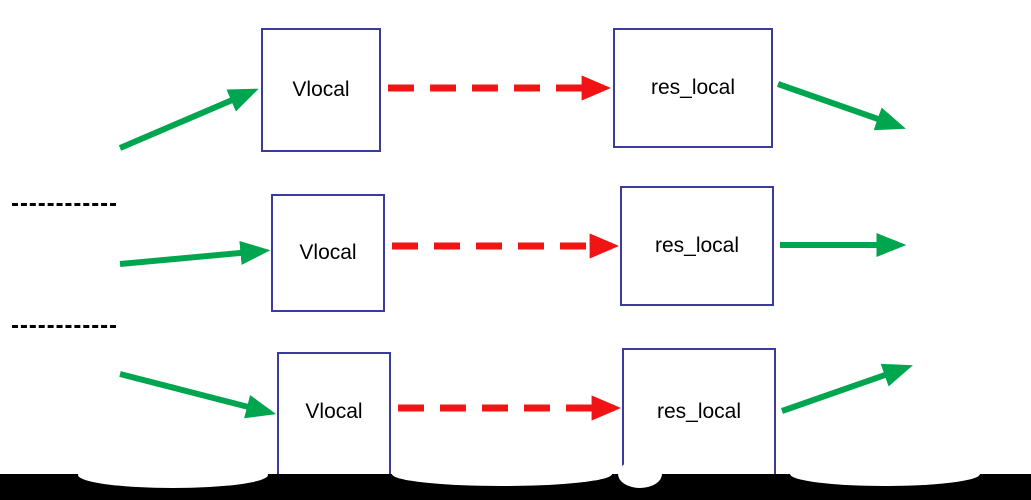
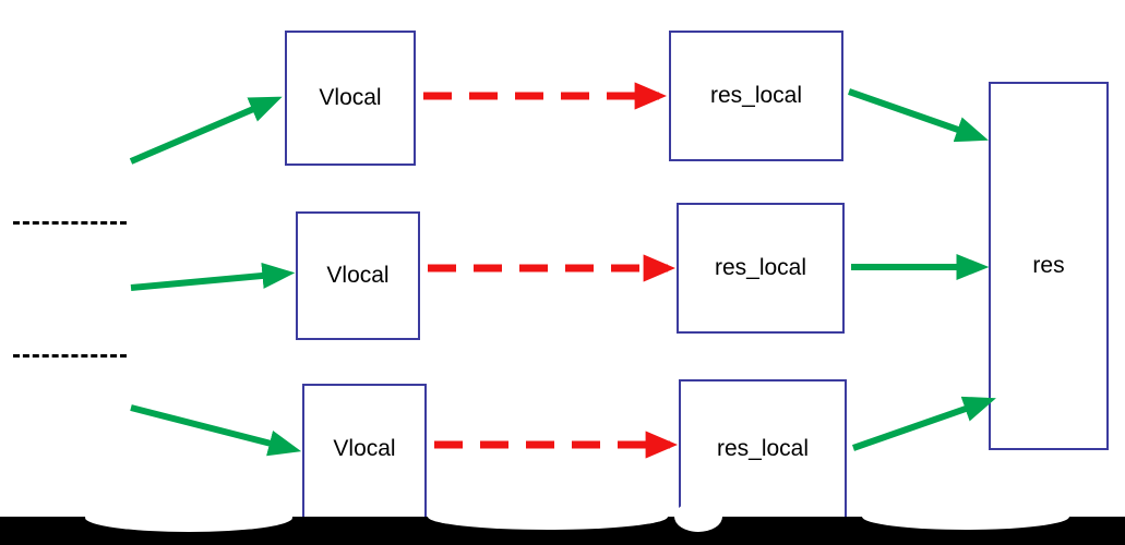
  Vlocal
  res_local
  Vlocal
  res_local
  Vlocal
  res_local
+ res
